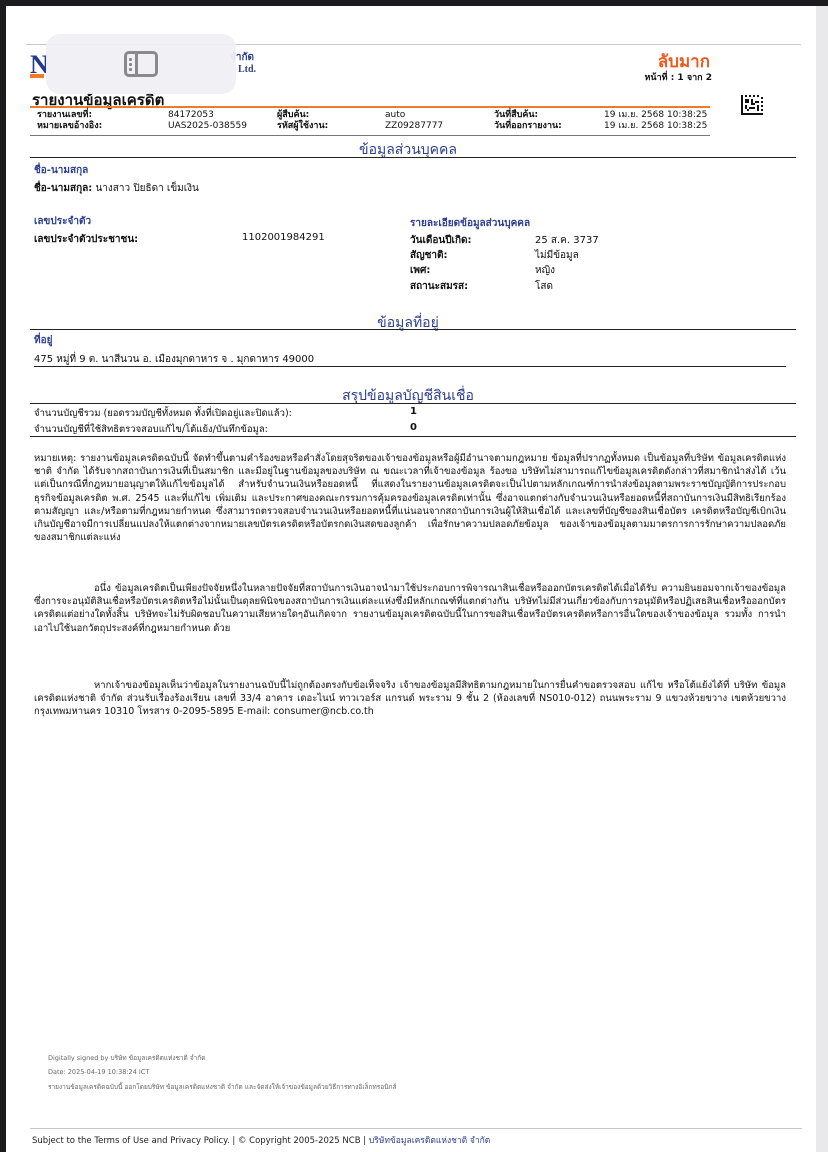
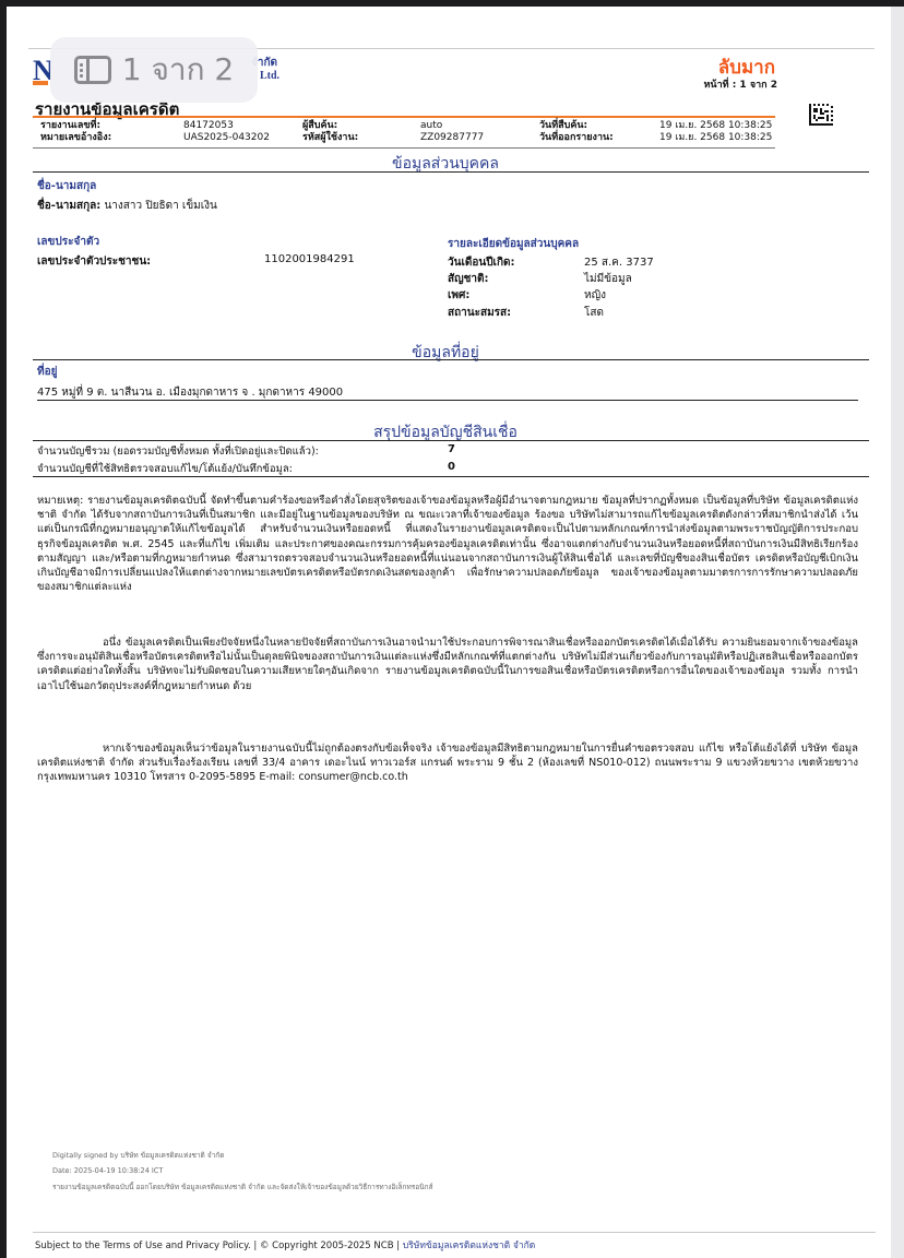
  N
  Ltd.
  รายงานข้อมูลเครดิต
+ 1 จาก 2
  ลับมาก
  หน้าที่ : 1 จาก 2
  รายงานเลขที่:
  หมายเลขอ้างอิง:
  84172053
- UAS2025-038559
+ UAS2025-043202
  ผู้สืบค้น:
  รหัสผู้ใช้งาน:
  auto
  ZZ09287777
  วันที่สืบค้น:
  วันที่ออกรายงาน:
  19 เม.ย. 2568 10:38:25
  19 เม.ย. 2568 10:38:25
  ข้อมูลส่วนบุคคล
  ชื่อ-นามสกุล
  ชื่อ-นามสกุล: นางสาว ปิยธิดา เข็มเงิน
  เลขประจำตัว
  เลขประจำตัวประชาชน:
  1102001984291
  รายละเอียดข้อมูลส่วนบุคคล
  วันเดือนปีเกิด:
  25 ส.ค. 3737
  สัญชาติ:
  ไม่มีข้อมูล
  เพศ:
  หญิง
  สถานะสมรส:
  โสด
  ข้อมูลที่อยู่
  ที่อยู่
  475 หมู่ที่ 9 ต. นาสีนวน อ. เมืองมุกดาหาร จ . มุกดาหาร 49000
  สรุปข้อมูลบัญชีสินเชื่อ
  จำนวนบัญชีรวม (ยอดรวมบัญชีทั้งหมด ทั้งที่เปิดอยู่และปิดแล้ว):
- 1
+ 7
  จำนวนบัญชีที่ใช้สิทธิตรวจสอบแก้ไข/โต้แย้ง/บันทึกข้อมูล:
  0
  หมายเหตุ: รายงานข้อมูลเครดิตฉบับนี้ จัดทำขึ้นตามคำร้องขอหรือคำสั่งโดยสุจริตของเจ้าของข้อมูลหรือผู้มีอำนาจตามกฎหมาย ข้อมูลที่ปรากฏทั้งหมด เป็นข้อมูลที่บริษัท ข้อมูลเครดิตแห่งชาติ จำกัด ได้รับจากสถาบันการเงินที่เป็นสมาชิก และมีอยู่ในฐานข้อมูลของบริษัท ณ ขณะเวลาที่เจ้าของข้อมูล ร้องขอ บริษัทไม่สามารถแก้ไขข้อมูลเครดิตดังกล่าวที่สมาชิกนำส่งได้ เว้นแต่เป็นกรณีที่กฎหมายอนุญาตให้แก้ไขข้อมูลได้ สำหรับจำนวนเงินหรือยอดหนี้ ที่แสดงในรายงานข้อมูลเครดิตจะเป็นไปตามหลักเกณฑ์การนำส่งข้อมูลตามพระราชบัญญัติการประกอบธุรกิจข้อมูลเครดิต พ.ศ. 2545 และที่แก้ไข เพิ่มเติม และประกาศของคณะกรรมการคุ้มครองข้อมูลเครดิตเท่านั้น ซึ่งอาจแตกต่างกับจำนวนเงินหรือยอดหนี้ที่สถาบันการเงินมีสิทธิเรียกร้องตามสัญญา และ/หรือตามที่กฎหมายกำหนด ซึ่งสามารถตรวจสอบจำนวนเงินหรือยอดหนี้ที่แน่นอนจากสถาบันการเงินผู้ให้สินเชื่อได้ และเลขที่บัญชีของสินเชื่อบัตร เครดิตหรือบัญชีเบิกเงินเกินบัญชีอาจมีการเปลี่ยนแปลงให้แตกต่างจากหมายเลขบัตรเครดิตหรือบัตรกดเงินสดของลูกค้า เพื่อรักษาความปลอดภัยข้อมูล ของเจ้าของข้อมูลตามมาตรการการรักษาความปลอดภัยของสมาชิกแต่ละแห่ง
  อนึ่ง ข้อมูลเครดิตเป็นเพียงปัจจัยหนึ่งในหลายปัจจัยที่สถาบันการเงินอาจนำมาใช้ประกอบการพิจารณาสินเชื่อหรือออกบัตรเครดิตได้เมื่อได้รับ ความยินยอมจากเจ้าของข้อมูล ซึ่งการจะอนุมัติสินเชื่อหรือบัตรเครดิตหรือไม่นั้นเป็นดุลยพินิจของสถาบันการเงินแต่ละแห่งซึ่งมีหลักเกณฑ์ที่แตกต่างกัน บริษัทไม่มีส่วนเกี่ยวข้องกับการอนุมัติหรือปฏิเสธสินเชื่อหรือออกบัตรเครดิตแต่อย่างใดทั้งสิ้น บริษัทจะไม่รับผิดชอบในความเสียหายใดๆอันเกิดจาก รายงานข้อมูลเครดิตฉบับนี้ในการขอสินเชื่อหรือบัตรเครดิตหรือการอื่นใดของเจ้าของข้อมูล รวมทั้ง การนำเอาไปใช้นอกวัตถุประสงค์ที่กฎหมายกำหนด ด้วย
  หากเจ้าของข้อมูลเห็นว่าข้อมูลในรายงานฉบับนี้ไม่ถูกต้องตรงกับข้อเท็จจริง เจ้าของข้อมูลมีสิทธิตามกฎหมายในการยื่นคำขอตรวจสอบ แก้ไข หรือโต้แย้งได้ที่ บริษัท ข้อมูลเครดิตแห่งชาติ จำกัด ส่วนรับเรื่องร้องเรียน เลขที่ 33/4 อาคาร เดอะไนน์ ทาวเวอร์ส แกรนด์ พระราม 9 ชั้น 2 (ห้องเลขที่ NS010-012) ถนนพระราม 9 แขวงห้วยขวาง เขตห้วยขวาง กรุงเทพมหานคร 10310 โทรสาร 0-2095-5895 E-mail: consumer@ncb.co.th
  Digitally signed by บริษัท ข้อมูลเครดิตแห่งชาติ จำกัด
  Date: 2025-04-19 10:38:24 ICT
  รายงานข้อมูลเครดิตฉบับนี้ ออกโดยบริษัท ข้อมูลเครดิตแห่งชาติ จำกัด และจัดส่งให้เจ้าของข้อมูลด้วยวิธีการทางอิเล็กทรอนิกส์
  Subject to the Terms of Use and Privacy Policy. | © Copyright 2005-2025 NCB | บริษัทข้อมูลเครดิตแห่งชาติ จำกัด
